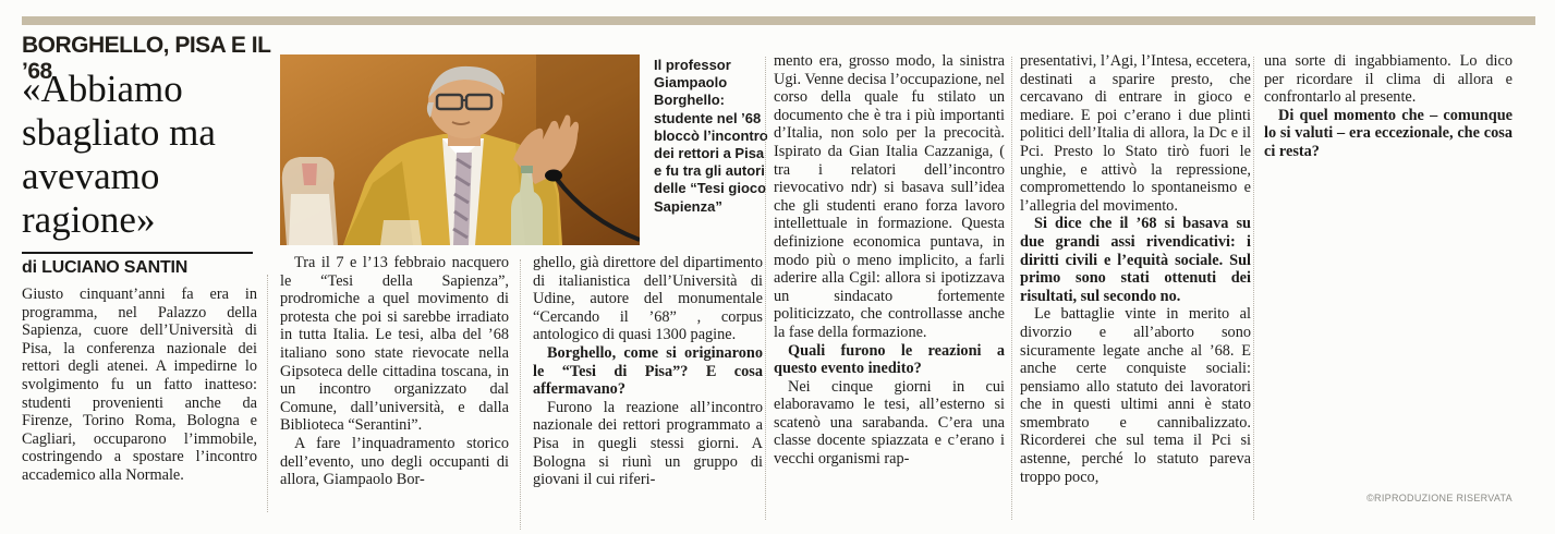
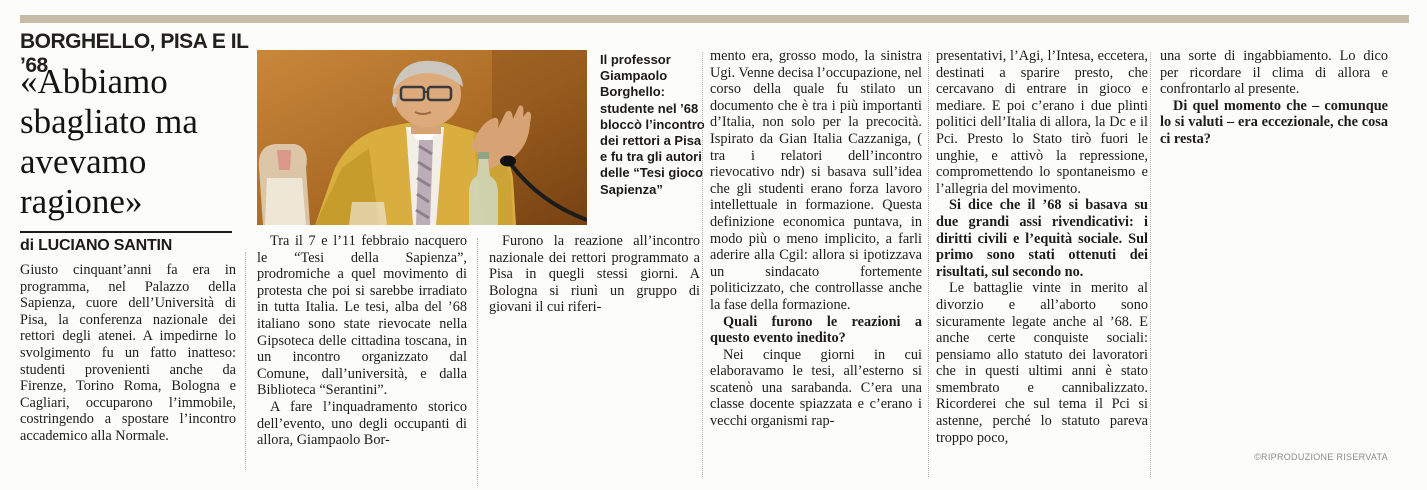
  BORGHELLO, PISA E IL ’68
  «Abbiamo sbagliato ma avevamo ragione»
  di LUCIANO SANTIN
  Giusto cinquant’anni fa era in programma, nel Palazzo della Sapienza, cuore dell’Università di Pisa, la conferenza nazionale dei rettori degli atenei. A impedirne lo svolgimento fu un fatto inatteso: studenti provenienti anche da Firenze, Torino Roma, Bologna e Cagliari, occuparono l’immobile, costringendo a spostare l’incontro accademico alla Normale.
  Il professor Giampaolo Borghello: studente nel ’68 bloccò l’incontro dei rettori a Pisa e fu tra gli autori delle “Tesi gioco Sapienza”
- Tra il 7 e l’13 febbraio nacquero le “Tesi della Sapienza”, prodromiche a quel movimento di protesta che poi si sarebbe irradiato in tutta Italia. Le tesi, alba del ’68 italiano sono state rievocate nella Gipsoteca delle cittadina toscana, in un incontro organizzato dal Comune, dall’università, e dalla Biblioteca “Serantini”.
+ Tra il 7 e l’11 febbraio nacquero le “Tesi della Sapienza”, prodromiche a quel movimento di protesta che poi si sarebbe irradiato in tutta Italia. Le tesi, alba del ’68 italiano sono state rievocate nella Gipsoteca delle cittadina toscana, in un incontro organizzato dal Comune, dall’università, e dalla Biblioteca “Serantini”.
  A fare l’inquadramento storico dell’evento, uno degli occupanti di allora, Giampaolo Bor-
- ghello, già direttore del dipartimento di italianistica dell’Università di Udine, autore del monumentale “Cercando il ’68” , corpus antologico di quasi 1300 pagine.
- Borghello, come si originarono le “Tesi di Pisa”? E cosa affermavano?
  Furono la reazione all’incontro nazionale dei rettori programmato a Pisa in quegli stessi giorni. A Bologna si riunì un gruppo di giovani il cui riferi-
  mento era, grosso modo, la sinistra Ugi. Venne decisa l’occupazione, nel corso della quale fu stilato un documento che è tra i più importanti d’Italia, non solo per la precocità. Ispirato da Gian Italia Cazzaniga, ( tra i relatori dell’incontro rievocativo ndr) si basava sull’idea che gli studenti erano forza lavoro intellettuale in formazione. Questa definizione economica puntava, in modo più o meno implicito, a farli aderire alla Cgil: allora si ipotizzava un sindacato fortemente politicizzato, che controllasse anche la fase della formazione.
  Quali furono le reazioni a questo evento inedito?
  Nei cinque giorni in cui elaboravamo le tesi, all’esterno si scatenò una sarabanda. C’era una classe docente spiazzata e c’erano i vecchi organismi rap-
  presentativi, l’Agi, l’Intesa, eccetera, destinati a sparire presto, che cercavano di entrare in gioco e mediare. E poi c’erano i due plinti politici dell’Italia di allora, la Dc e il Pci. Presto lo Stato tirò fuori le unghie, e attivò la repressione, compromettendo lo spontaneismo e l’allegria del movimento.
  Si dice che il ’68 si basava su due grandi assi rivendicativi: i diritti civili e l’equità sociale. Sul primo sono stati ottenuti dei risultati, sul secondo no.
  Le battaglie vinte in merito al divorzio e all’aborto sono sicuramente legate anche al ’68. E anche certe conquiste sociali: pensiamo allo statuto dei lavoratori che in questi ultimi anni è stato smembrato e cannibalizzato. Ricorderei che sul tema il Pci si astenne, perché lo statuto pareva troppo poco,
  una sorte di ingabbiamento. Lo dico per ricordare il clima di allora e confrontarlo al presente.
  Di quel momento che – comunque lo si valuti – era eccezionale, che cosa ci resta?
  ©RIPRODUZIONE RISERVATA
